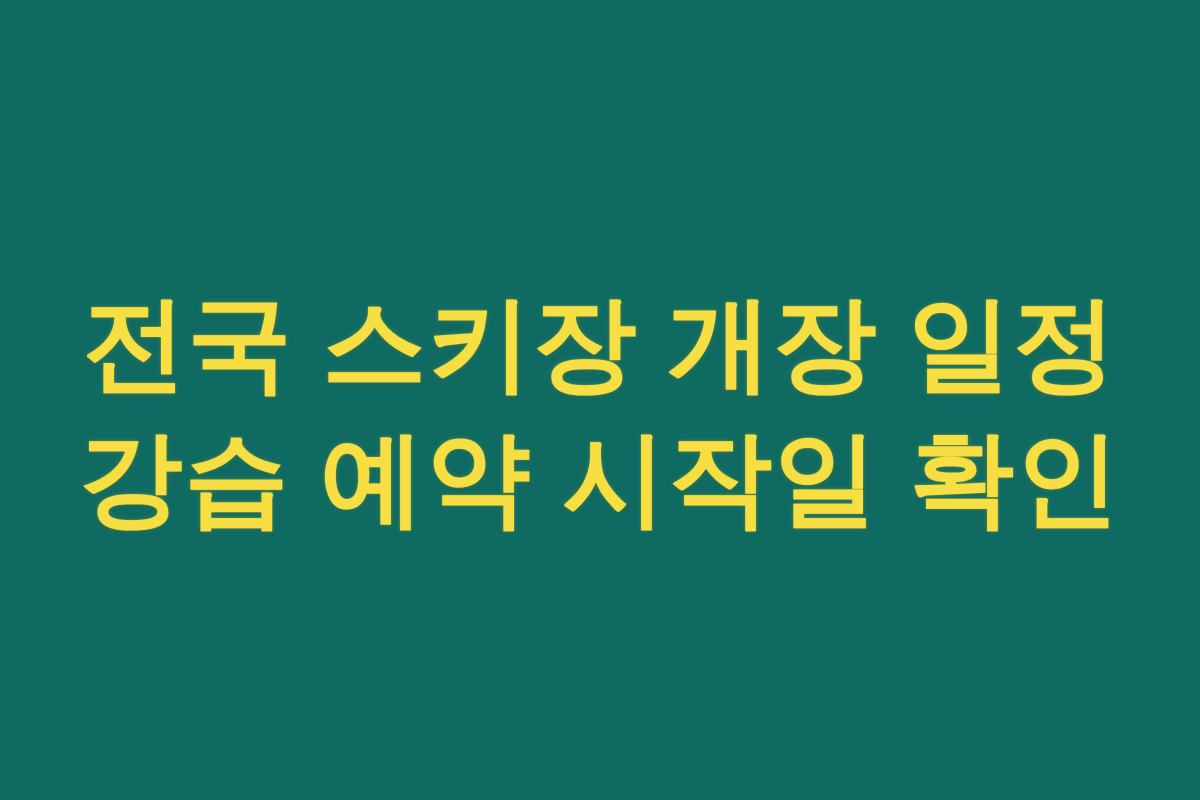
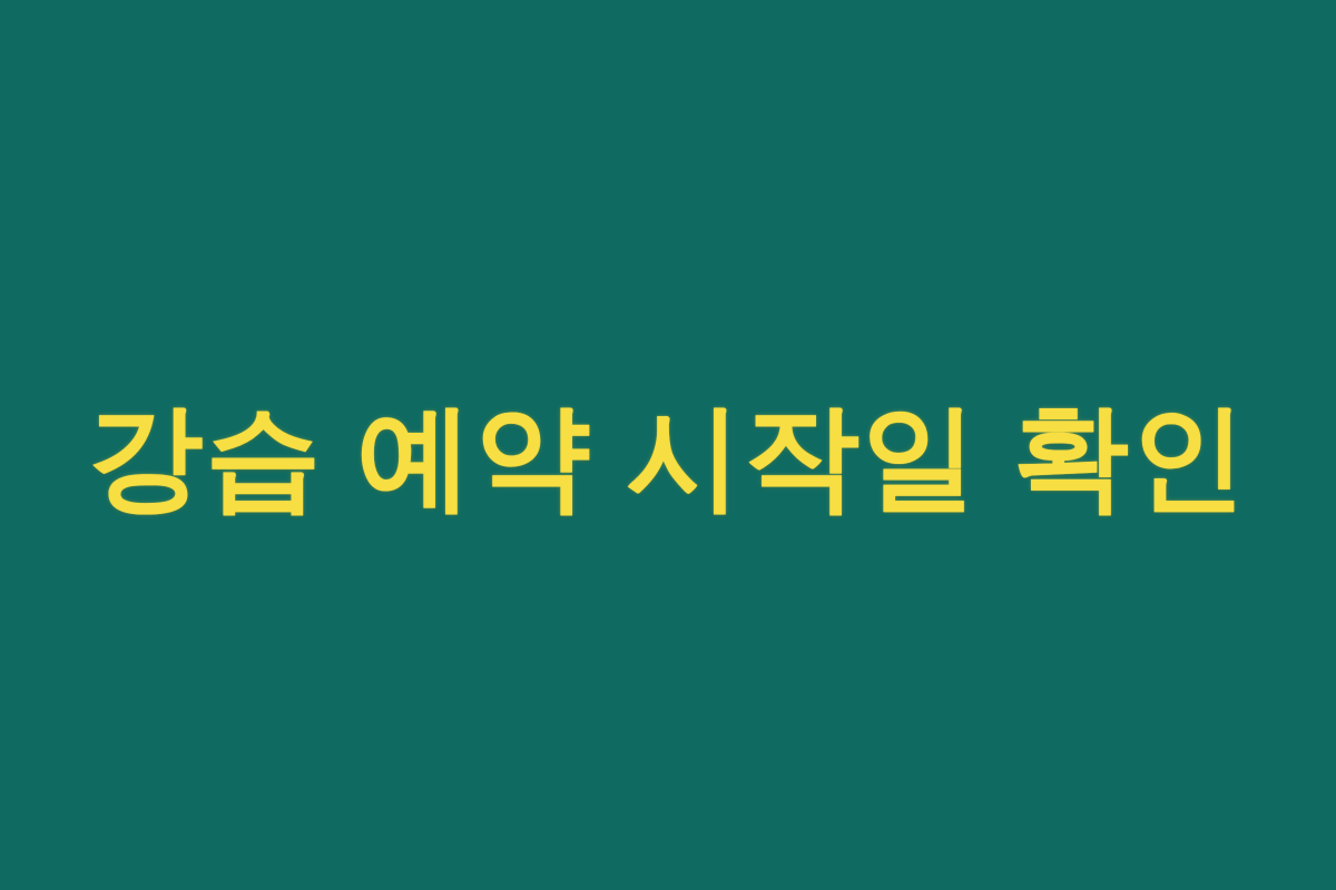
- 전국 스키장 개장 일정
  강습 예약 시작일 확인
